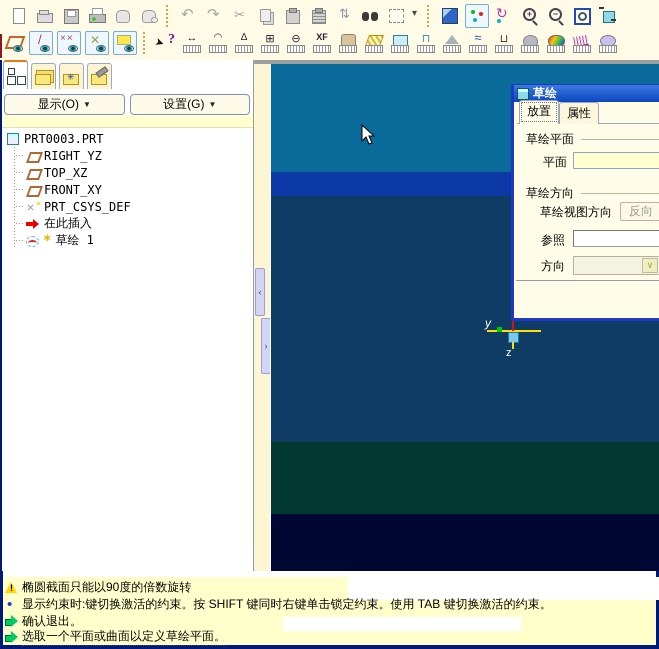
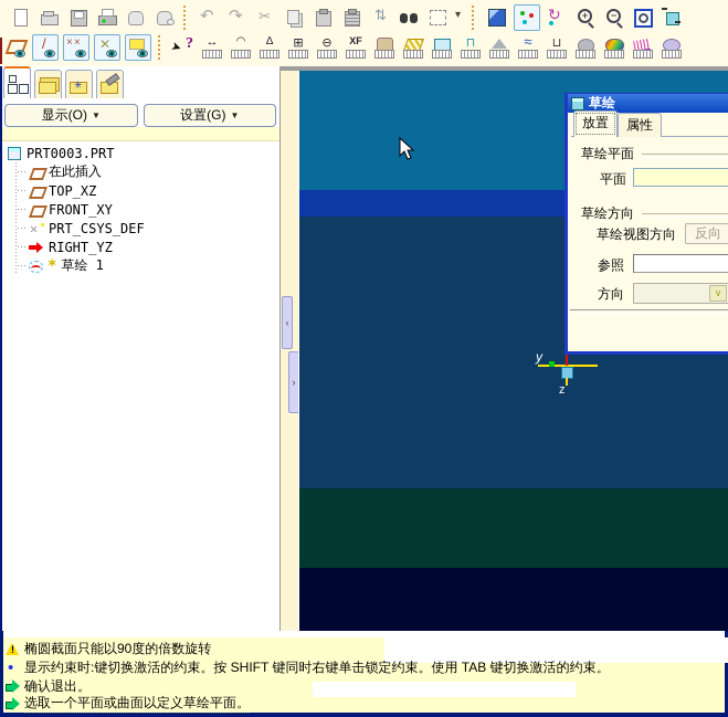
  显示(O)
  ▼
  设置(G)
  ▼
  PRT0003.PRT
- RIGHT_YZ
+ 在此插入
  TOP_XZ
  FRONT_XY
  PRT_CSYS_DEF
- 在此插入
+ RIGHT_YZ
  *
  草绘 1
  ‹
  ›
  y
  z
  草绘
  放置
  属性
  草绘平面
  平面
  草绘方向
  草绘视图方向
  反向
  参照
  方向
  ∨
  椭圆截面只能以90度的倍数旋转
  显示约束时:键切换激活的约束。按 SHIFT 键同时右键单击锁定约束。使用 TAB 键切换激活的约束。
  确认退出。
  选取一个平面或曲面以定义草绘平面。
